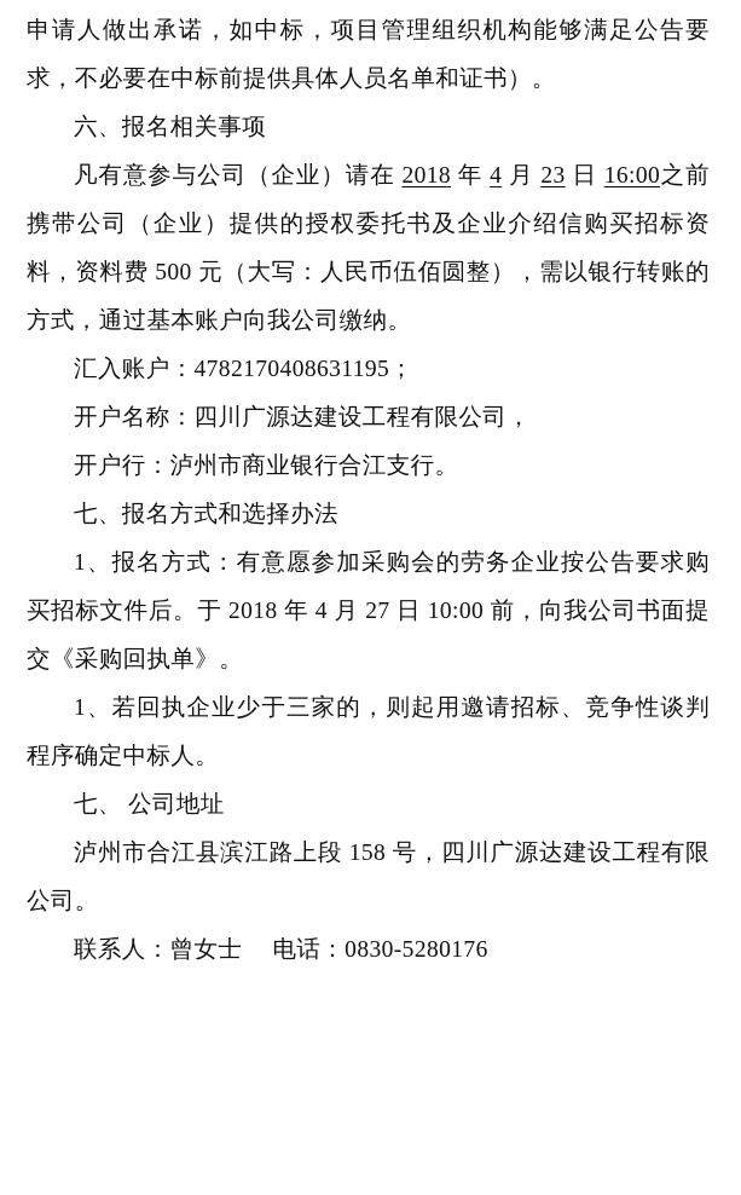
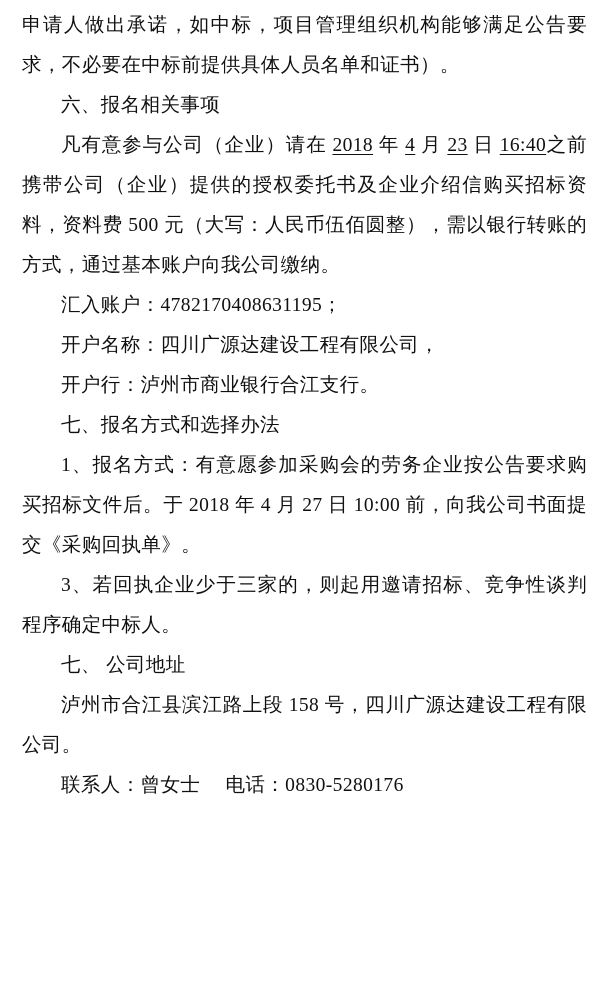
  申请人做出承诺，如中标，项目管理组织机构能够满足公告要求，不必要在中标前提供具体人员名单和证书）。
  六、报名相关事项
- 凡有意参与公司（企业）请在 2018 年 4 月 23 日 16:00之前携带公司（企业）提供的授权委托书及企业介绍信购买招标资料，资料费 500 元（大写：人民币伍佰圆整），需以银行转账的方式，通过基本账户向我公司缴纳。
+ 凡有意参与公司（企业）请在 2018 年 4 月 23 日 16:40之前携带公司（企业）提供的授权委托书及企业介绍信购买招标资料，资料费 500 元（大写：人民币伍佰圆整），需以银行转账的方式，通过基本账户向我公司缴纳。
  汇入账户：4782170408631195；
  开户名称：四川广源达建设工程有限公司，
  开户行：泸州市商业银行合江支行。
  七、报名方式和选择办法
  1、报名方式：有意愿参加采购会的劳务企业按公告要求购买招标文件后。于 2018 年 4 月 27 日 10:00 前，向我公司书面提交《采购回执单》。
- 1、若回执企业少于三家的，则起用邀请招标、竞争性谈判程序确定中标人。
+ 3、若回执企业少于三家的，则起用邀请招标、竞争性谈判程序确定中标人。
  七、 公司地址
  泸州市合江县滨江路上段 158 号，四川广源达建设工程有限公司。
  联系人：曾女士 电话：0830-5280176
